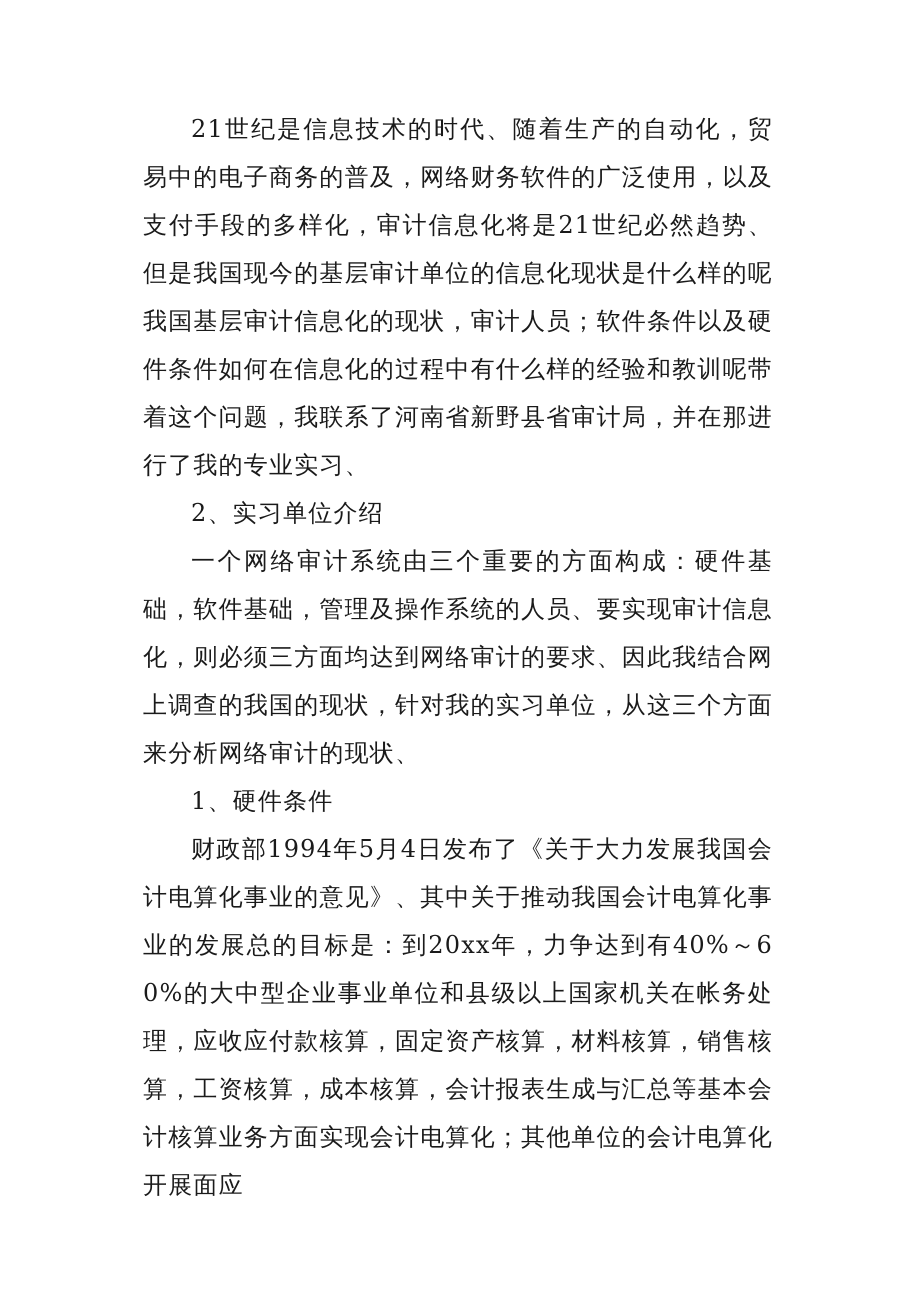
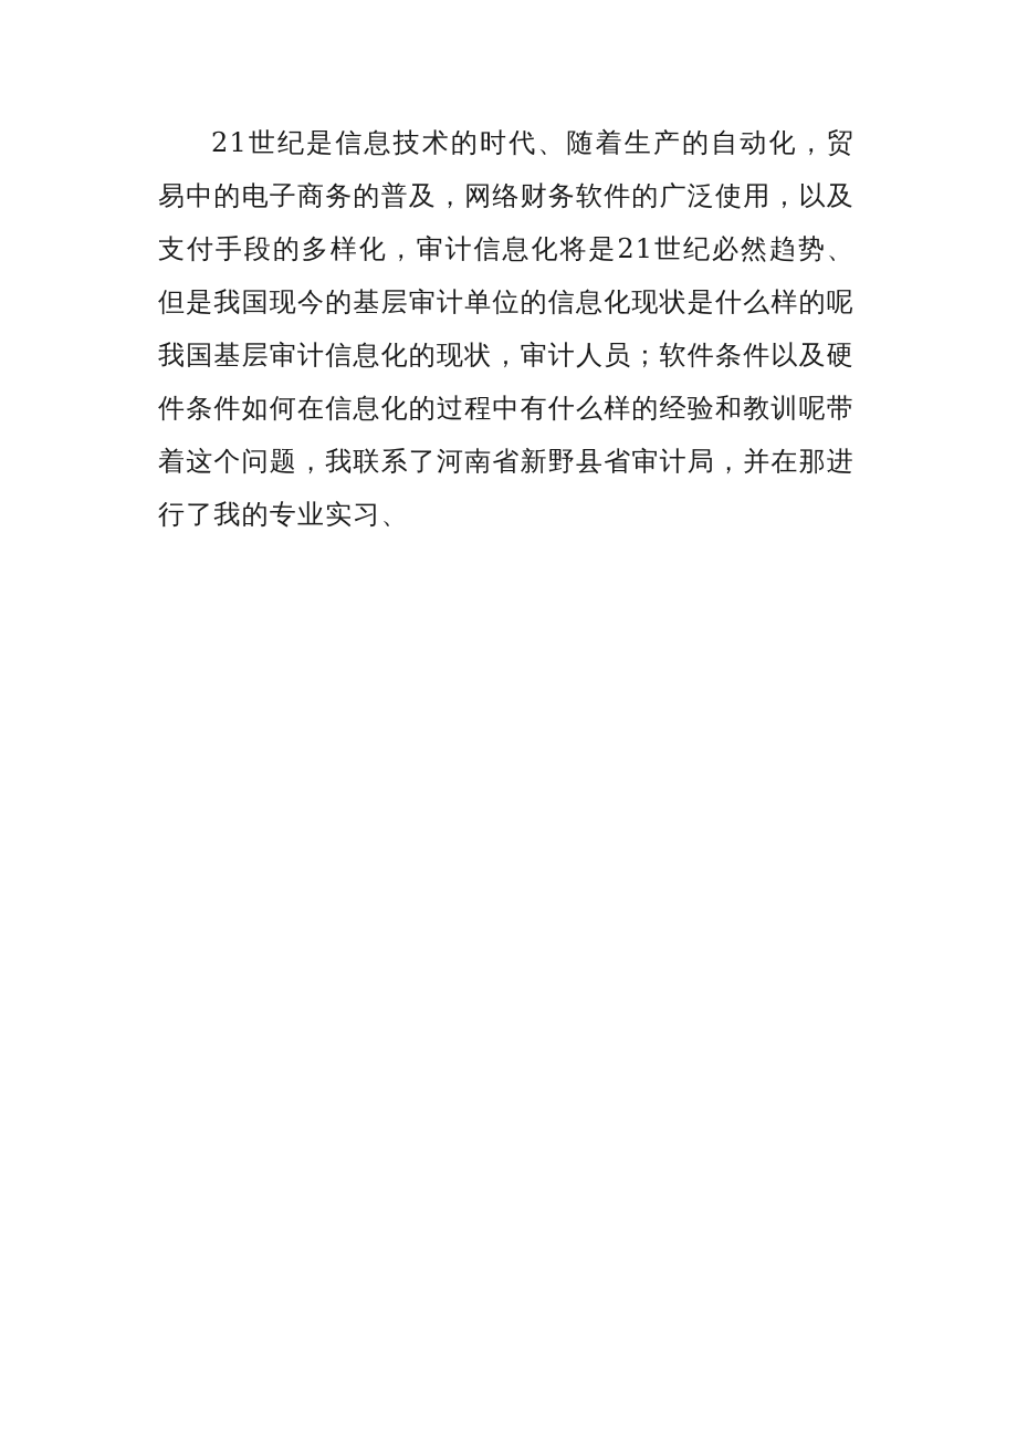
  21世纪是信息技术的时代、随着生产的自动化，贸易中的电子商务的普及，网络财务软件的广泛使用，以及支付手段的多样化，审计信息化将是21世纪必然趋势、但是我国现今的基层审计单位的信息化现状是什么样的呢我国基层审计信息化的现状，审计人员；软件条件以及硬件条件如何在信息化的过程中有什么样的经验和教训呢带着这个问题，我联系了河南省新野县省审计局，并在那进行了我的专业实习、
- 2、实习单位介绍
- 一个网络审计系统由三个重要的方面构成：硬件基础，软件基础，管理及操作系统的人员、要实现审计信息化，则必须三方面均达到网络审计的要求、因此我结合网上调查的我国的现状，针对我的实习单位，从这三个方面来分析网络审计的现状、
- 1、硬件条件
- 财政部1994年5月4日发布了《关于大力发展我国会计电算化事业的意见》、其中关于推动我国会计电算化事业的发展总的目标是：到20xx年，力争达到有40%～60%的大中型企业事业单位和县级以上国家机关在帐务处理，应收应付款核算，固定资产核算，材料核算，销售核算，工资核算，成本核算，会计报表生成与汇总等基本会计核算业务方面实现会计电算化；其他单位的会计电算化开展面应
